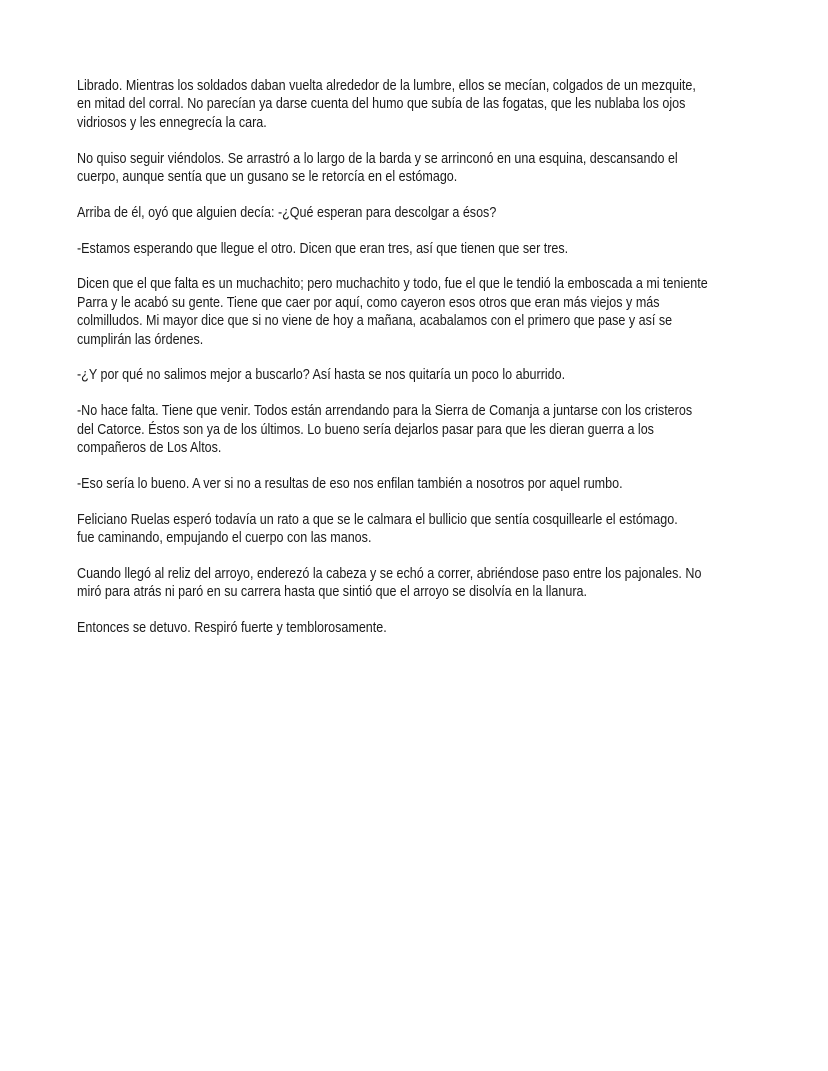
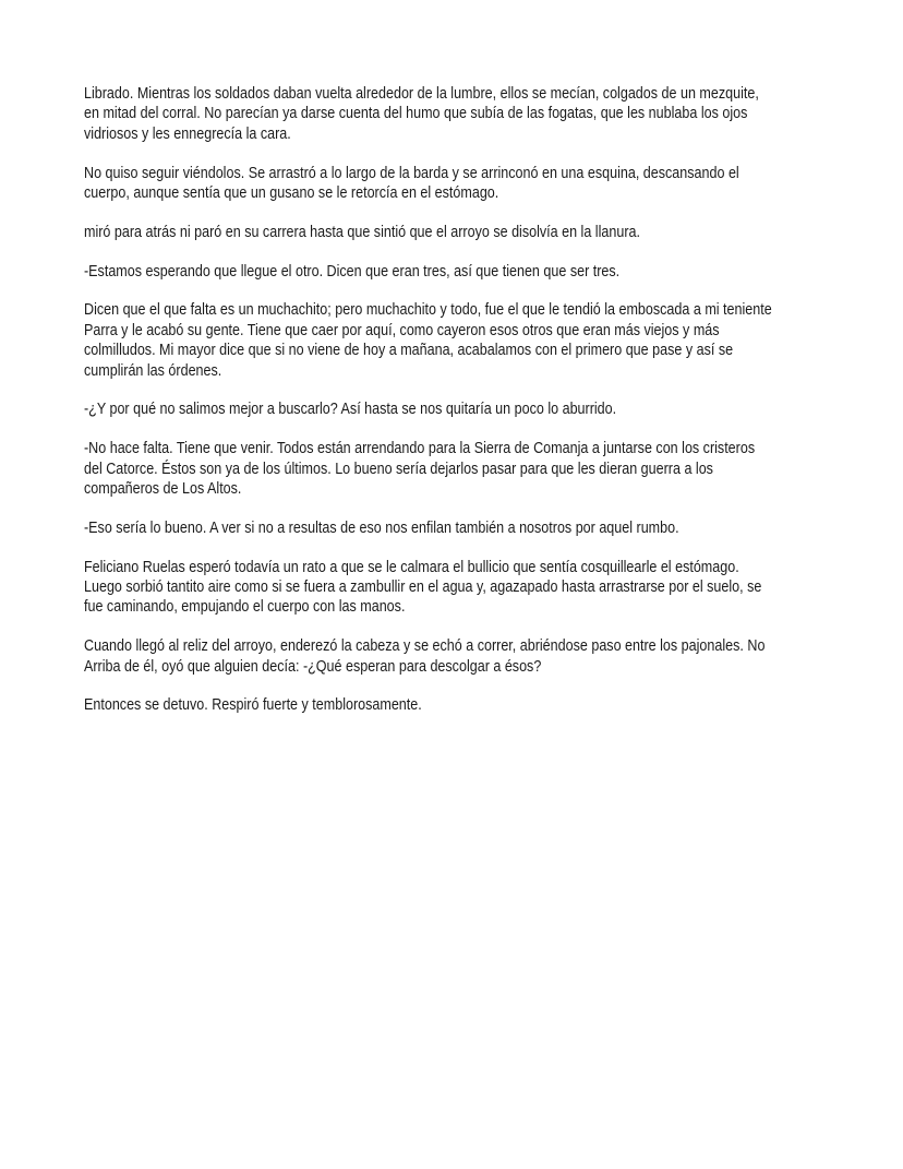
  Librado. Mientras los soldados daban vuelta alrededor de la lumbre, ellos se mecían, colgados de un mezquite,
  en mitad del corral. No parecían ya darse cuenta del humo que subía de las fogatas, que les nublaba los ojos
  vidriosos y les ennegrecía la cara.
  No quiso seguir viéndolos. Se arrastró a lo largo de la barda y se arrinconó en una esquina, descansando el
  cuerpo, aunque sentía que un gusano se le retorcía en el estómago.
- Arriba de él, oyó que alguien decía: -¿Qué esperan para descolgar a ésos?
+ miró para atrás ni paró en su carrera hasta que sintió que el arroyo se disolvía en la llanura.
  -Estamos esperando que llegue el otro. Dicen que eran tres, así que tienen que ser tres.
  Dicen que el que falta es un muchachito; pero muchachito y todo, fue el que le tendió la emboscada a mi teniente
  Parra y le acabó su gente. Tiene que caer por aquí, como cayeron esos otros que eran más viejos y más
  colmilludos. Mi mayor dice que si no viene de hoy a mañana, acabalamos con el primero que pase y así se
  cumplirán las órdenes.
  -¿Y por qué no salimos mejor a buscarlo? Así hasta se nos quitaría un poco lo aburrido.
  -No hace falta. Tiene que venir. Todos están arrendando para la Sierra de Comanja a juntarse con los cristeros
  del Catorce. Éstos son ya de los últimos. Lo bueno sería dejarlos pasar para que les dieran guerra a los
  compañeros de Los Altos.
  -Eso sería lo bueno. A ver si no a resultas de eso nos enfilan también a nosotros por aquel rumbo.
  Feliciano Ruelas esperó todavía un rato a que se le calmara el bullicio que sentía cosquillearle el estómago.
+ Luego sorbió tantito aire como si se fuera a zambullir en el agua y, agazapado hasta arrastrarse por el suelo, se
  fue caminando, empujando el cuerpo con las manos.
  Cuando llegó al reliz del arroyo, enderezó la cabeza y se echó a correr, abriéndose paso entre los pajonales. No
- miró para atrás ni paró en su carrera hasta que sintió que el arroyo se disolvía en la llanura.
+ Arriba de él, oyó que alguien decía: -¿Qué esperan para descolgar a ésos?
  Entonces se detuvo. Respiró fuerte y temblorosamente.
